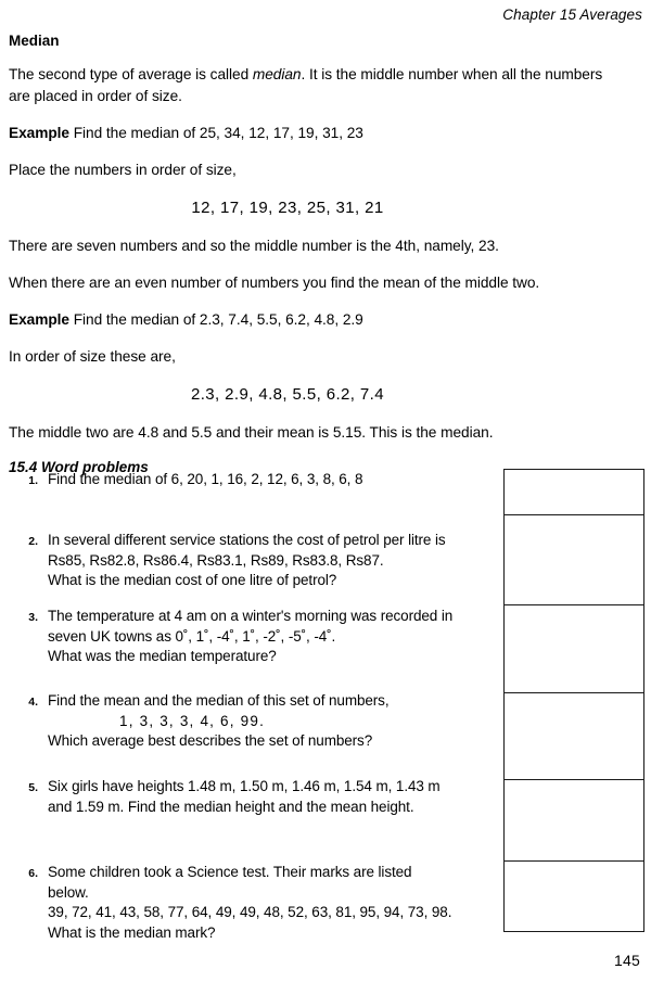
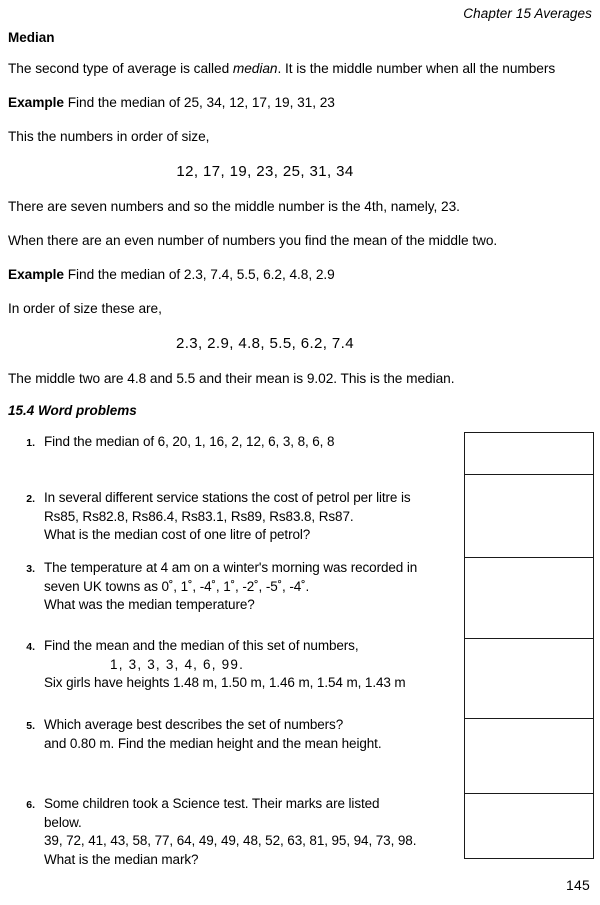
  Chapter 15 Averages
  Median
  The second type of average is called median. It is the middle number when all the numbers
- are placed in order of size.
  Example Find the median of 25, 34, 12, 17, 19, 31, 23
- Place the numbers in order of size,
+ This the numbers in order of size,
- 12, 17, 19, 23, 25, 31, 21
+ 12, 17, 19, 23, 25, 31, 34
  There are seven numbers and so the middle number is the 4th, namely, 23.
  When there are an even number of numbers you find the mean of the middle two.
  Example Find the median of 2.3, 7.4, 5.5, 6.2, 4.8, 2.9
  In order of size these are,
  2.3, 2.9, 4.8, 5.5, 6.2, 7.4
- The middle two are 4.8 and 5.5 and their mean is 5.15. This is the median.
+ The middle two are 4.8 and 5.5 and their mean is 9.02. This is the median.
  15.4 Word problems
  1.
  Find the median of 6, 20, 1, 16, 2, 12, 6, 3, 8, 6, 8
  2.
  In several different service stations the cost of petrol per litre is
  Rs85, Rs82.8, Rs86.4, Rs83.1, Rs89, Rs83.8, Rs87.
  What is the median cost of one litre of petrol?
  3.
  The temperature at 4 am on a winter's morning was recorded in
  seven UK towns as 0˚, 1˚, -4˚, 1˚, -2˚, -5˚, -4˚.
  What was the median temperature?
  4.
  Find the mean and the median of this set of numbers,
  1, 3, 3, 3, 4, 6, 99.
- Which average best describes the set of numbers?
+ Six girls have heights 1.48 m, 1.50 m, 1.46 m, 1.54 m, 1.43 m
  5.
- Six girls have heights 1.48 m, 1.50 m, 1.46 m, 1.54 m, 1.43 m
+ Which average best describes the set of numbers?
- and 1.59 m. Find the median height and the mean height.
+ and 0.80 m. Find the median height and the mean height.
  6.
  Some children took a Science test. Their marks are listed
  below.
  39, 72, 41, 43, 58, 77, 64, 49, 49, 48, 52, 63, 81, 95, 94, 73, 98.
  What is the median mark?
  145
